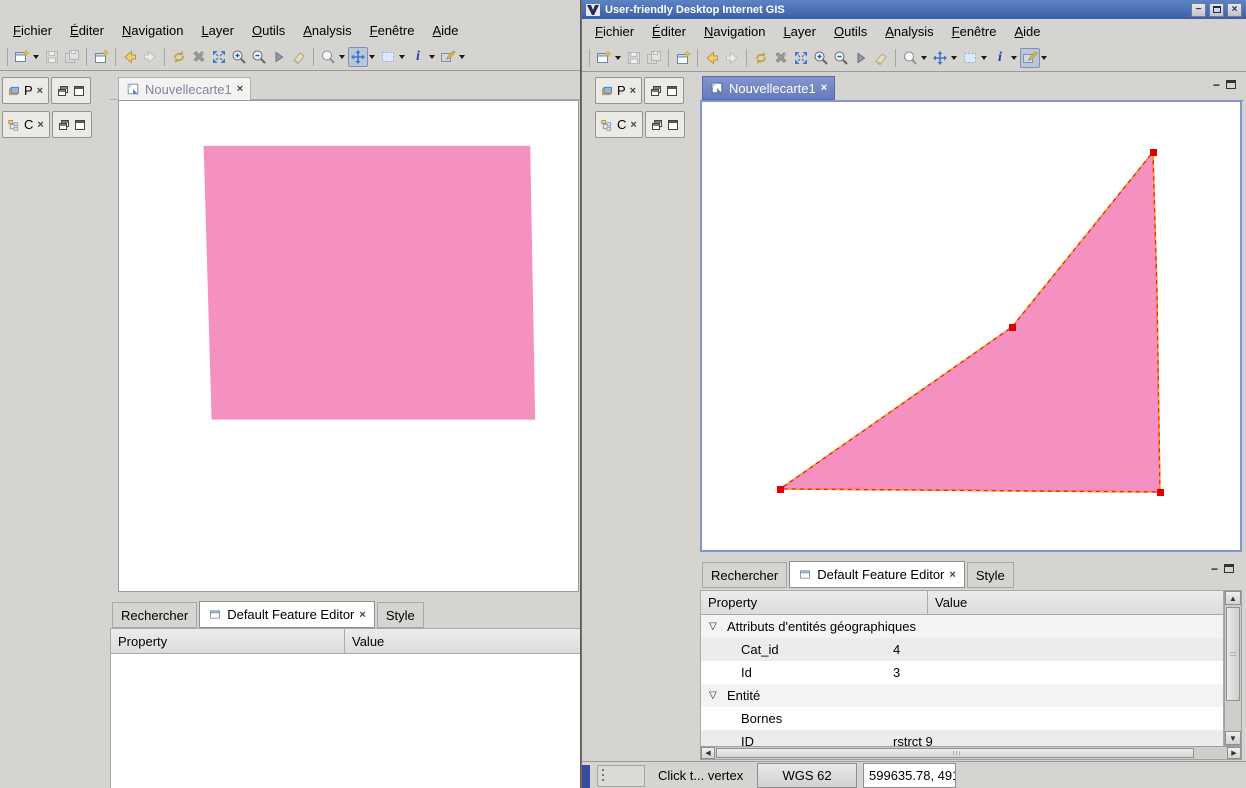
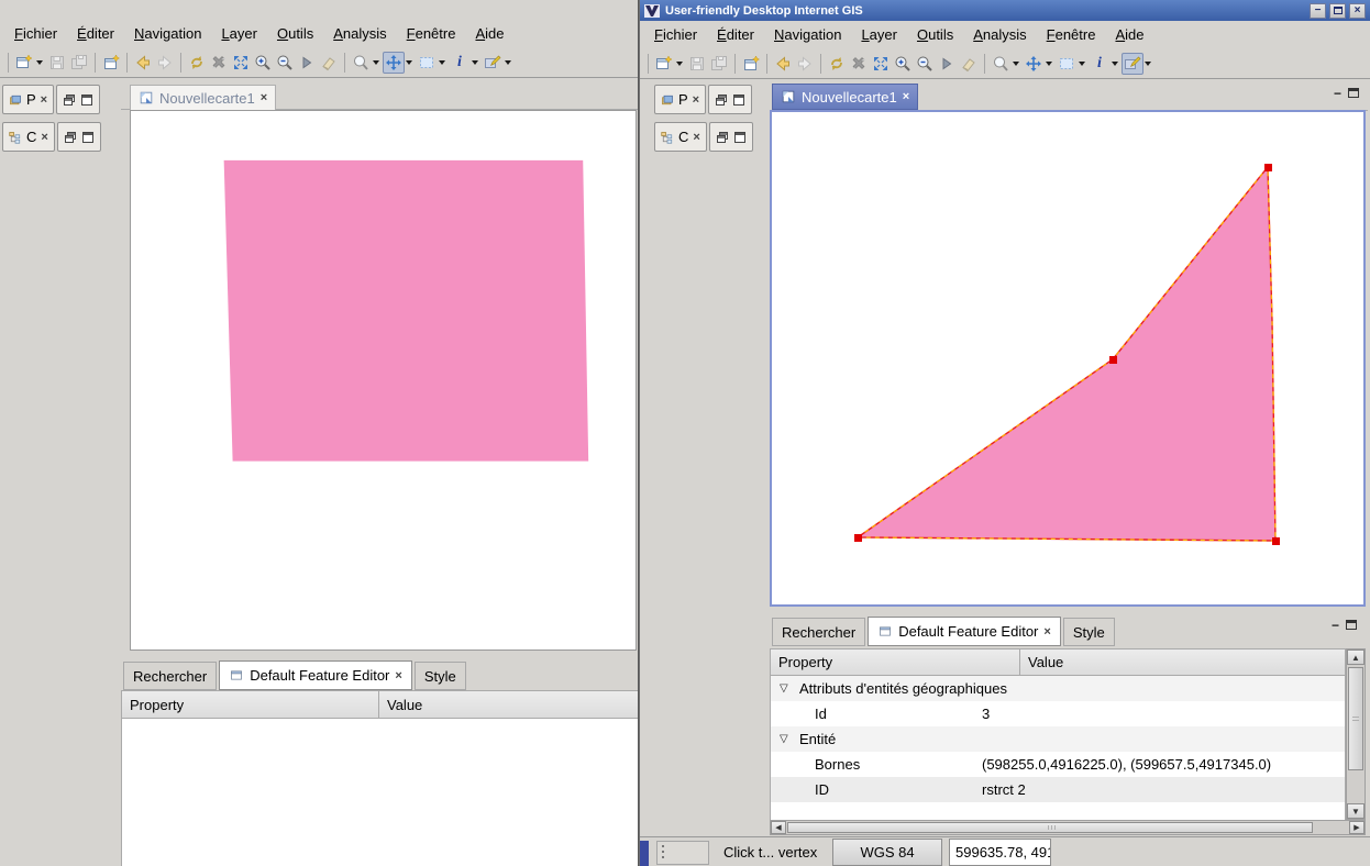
  Fichier
  Éditer
  Navigation
  Layer
  Outils
  Analysis
  Fenêtre
  Aide
  i
  P
  ×
  C
  ×
  Nouvellecarte1
  ×
  Rechercher
  Default Feature Editor
  ×
  Style
  Property
  Value
  User-friendly Desktop Internet GIS
  −
  ×
  Fichier
  Éditer
  Navigation
  Layer
  Outils
  Analysis
  Fenêtre
  Aide
  i
  P
  ×
  C
  ×
  Nouvellecarte1
  ×
  −
  Rechercher
  Default Feature Editor
  ×
  Style
  −
  Property
  Value
  ▽
  Attributs d'entités géographiques
- Cat_id
- 4
  Id
  3
  ▽
  Entité
  Bornes
+ (598255.0,4916225.0), (599657.5,4917345.0)
  ID
- rstrct 9
+ rstrct 2
  ▲
  ▼
  Click t... vertex
- WGS 62
+ WGS 84
  599635.78, 491
